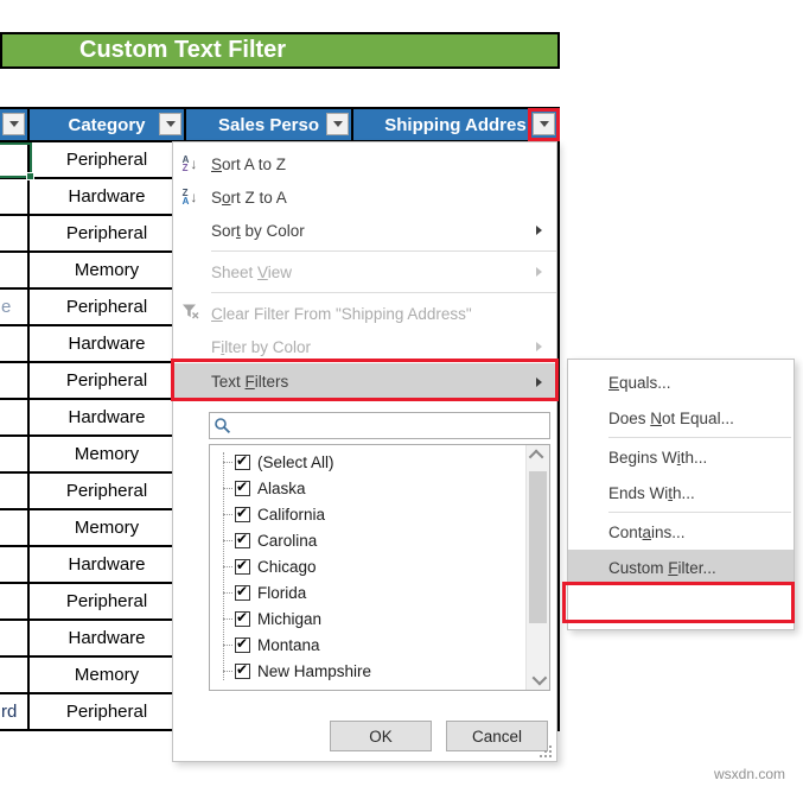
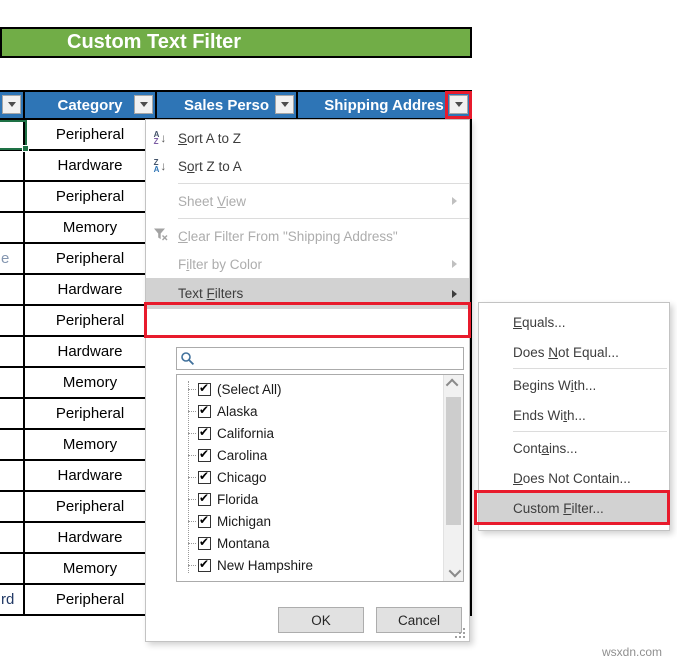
  Custom Text Filter
  Category
  Sales Perso
  Shipping Addres
  Peripheral
  Hardware
  Peripheral
  Memory
  e
  Peripheral
  Hardware
  Peripheral
  Hardware
  Memory
  Peripheral
  Memory
  Hardware
  Peripheral
  Hardware
  Memory
  rd
  Peripheral
  A
  Z
  ↓
  Sort A to Z
  Z
  A
  ↓
  Sort Z to A
- Sort by Color
  Sheet View
  Clear Filter From "Shipping Address"
  Filter by Color
  Text Filters
  (Select All)
  Alaska
  California
  Carolina
  Chicago
  Florida
  Michigan
  Montana
  New Hampshire
  OK
  Cancel
  Equals...
  Does Not Equal...
  Begins With...
  Ends With...
  Contains...
+ Does Not Contain...
  Custom Filter...
  wsxdn.com
